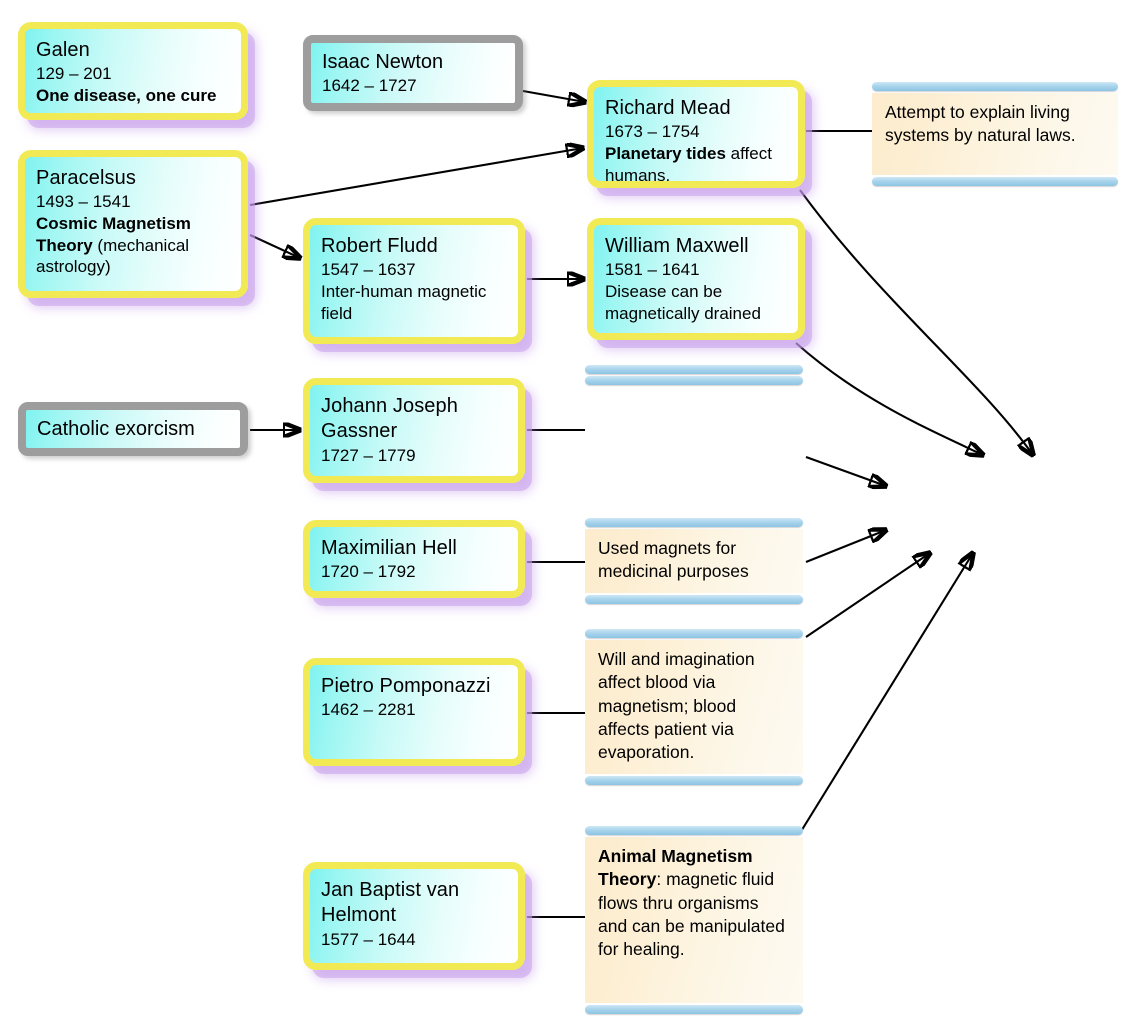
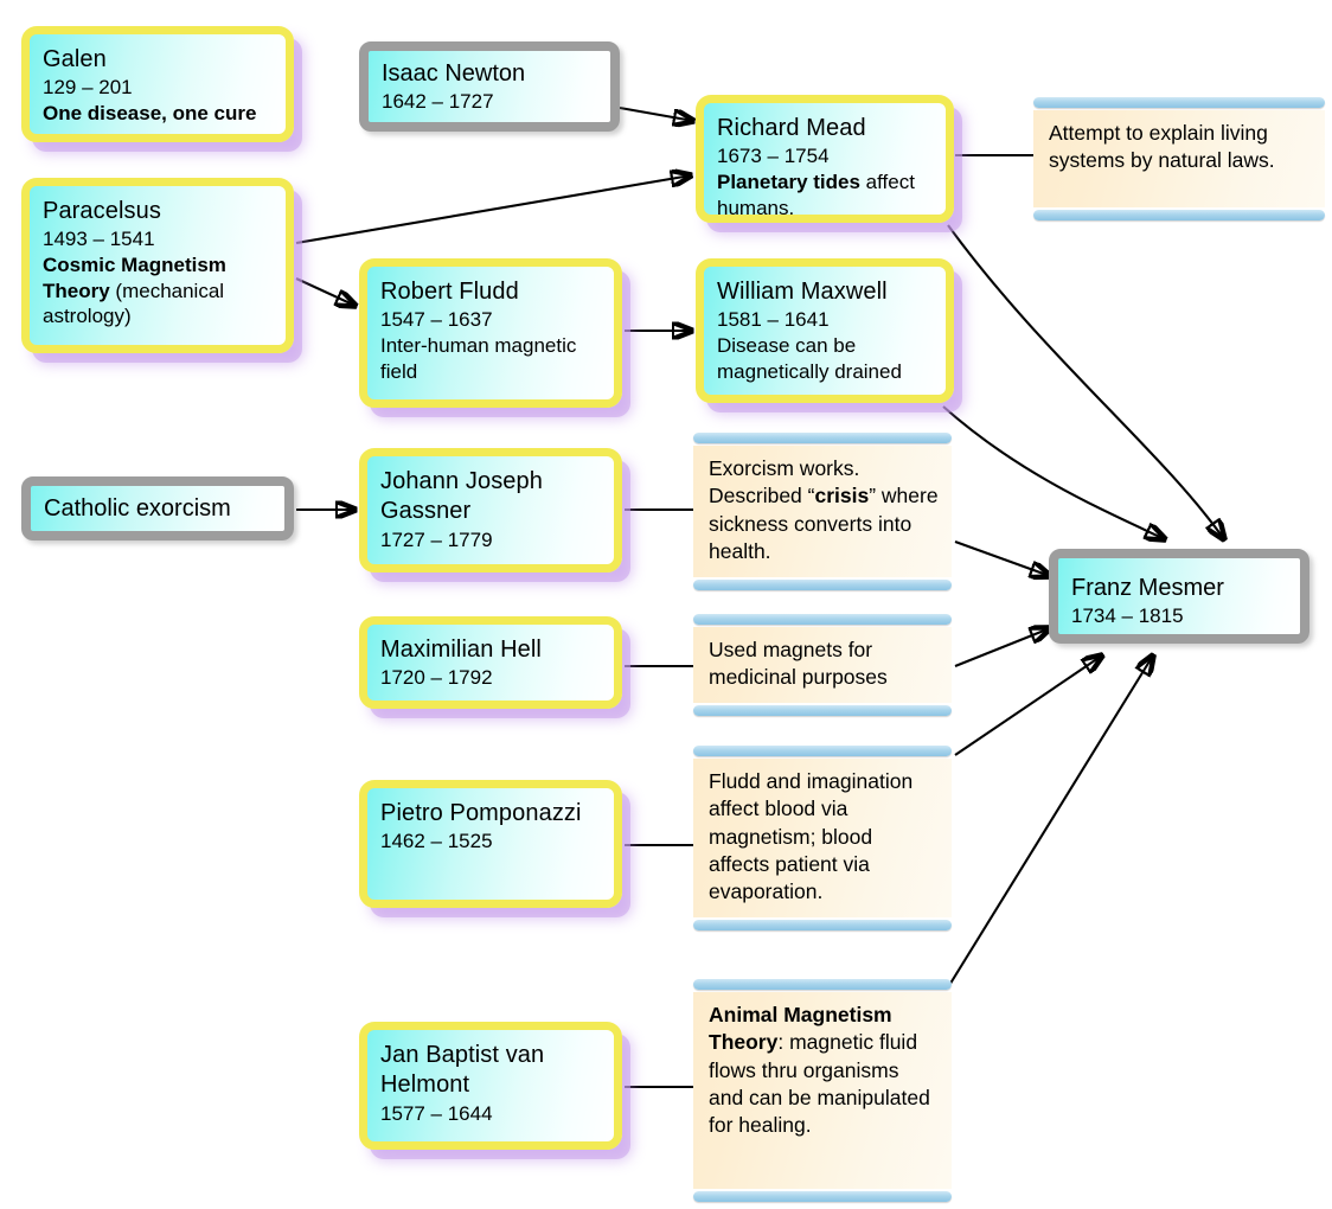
  Galen
  129 – 201
  One disease, one cure
  Paracelsus
  1493 – 1541
  Cosmic Magnetism Theory (mechanical astrology)
  Catholic exorcism
  Isaac Newton
  1642 – 1727
  Robert Fludd
  1547 – 1637
  Inter-human magnetic field
  Johann Joseph Gassner
  1727 – 1779
  Maximilian Hell
  1720 – 1792
  Pietro Pomponazzi
- 1462 – 2281
+ 1462 – 1525
  Jan Baptist van Helmont
  1577 – 1644
  Richard Mead
  1673 – 1754
  Planetary tides affect humans.
  William Maxwell
  1581 – 1641
  Disease can be magnetically drained
+ Exorcism works. Described “crisis” where sickness converts into health.
  Used magnets for medicinal purposes
- Will and imagination affect blood via magnetism; blood affects patient via evaporation.
+ Fludd and imagination affect blood via magnetism; blood affects patient via evaporation.
  Animal Magnetism Theory: magnetic fluid flows thru organisms and can be manipulated for healing.
  Attempt to explain living systems by natural laws.
+ Franz Mesmer
+ 1734 – 1815
